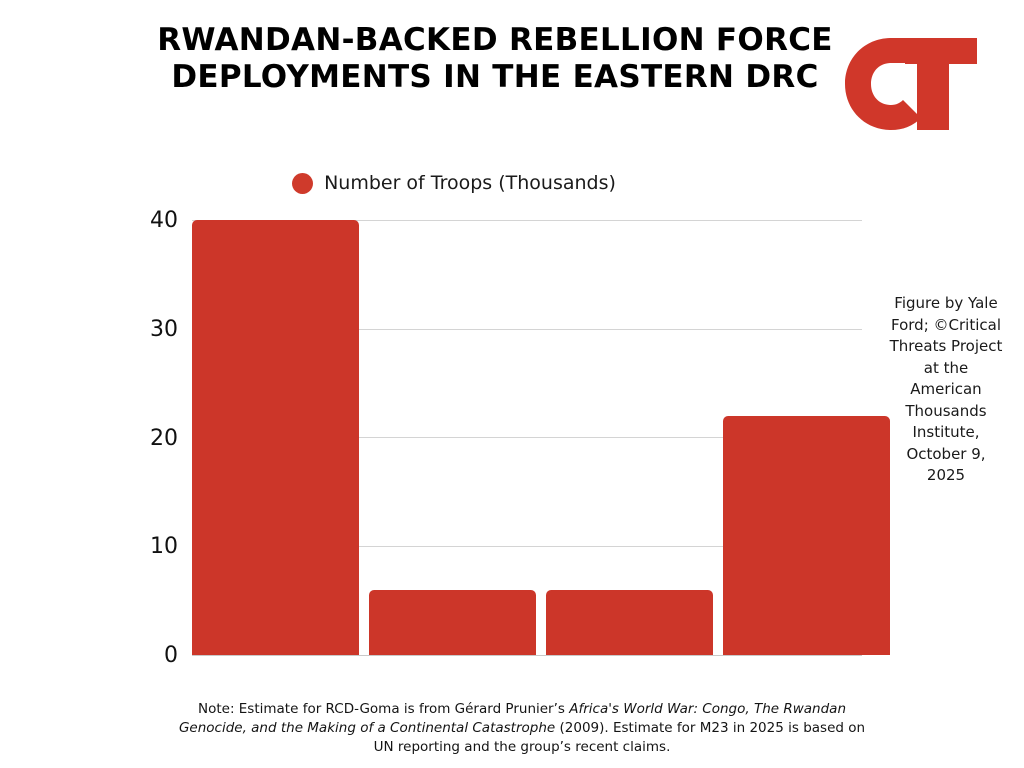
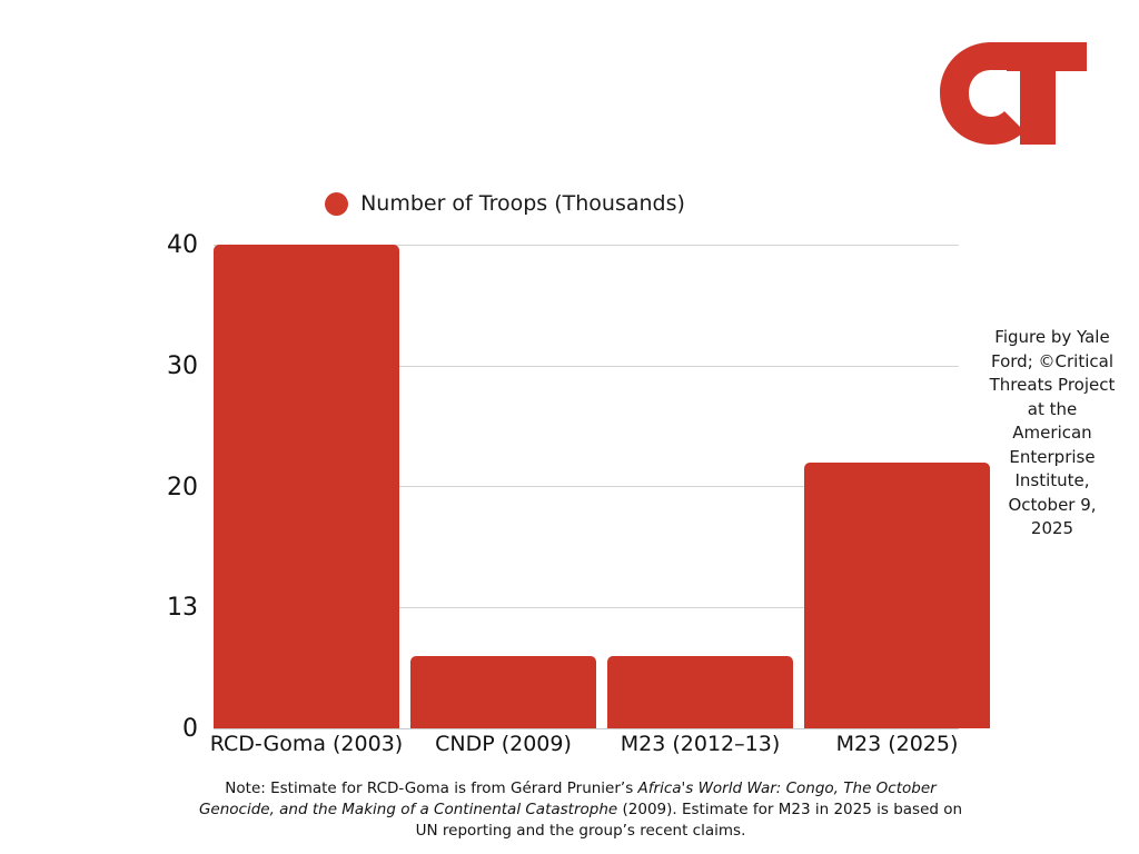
- RWANDAN-BACKED REBELLION FORCE DEPLOYMENTS IN THE EASTERN DRC
  Number of Troops (Thousands)
  40
  30
  20
- 10
+ 13
  0
+ RCD-Goma (2003)
+ CNDP (2009)
+ M23 (2012–13)
+ M23 (2025)
- Figure by Yale Ford; ©Critical Threats Project at the American Thousands Institute, October 9, 2025
+ Figure by Yale Ford; ©Critical Threats Project at the American Enterprise Institute, October 9, 2025
- Note: Estimate for RCD-Goma is from Gérard Prunier’s Africa's World War: Congo, The Rwandan Genocide, and the Making of a Continental Catastrophe (2009). Estimate for M23 in 2025 is based on UN reporting and the group’s recent claims.
+ Note: Estimate for RCD-Goma is from Gérard Prunier’s Africa's World War: Congo, The October Genocide, and the Making of a Continental Catastrophe (2009). Estimate for M23 in 2025 is based on UN reporting and the group’s recent claims.
